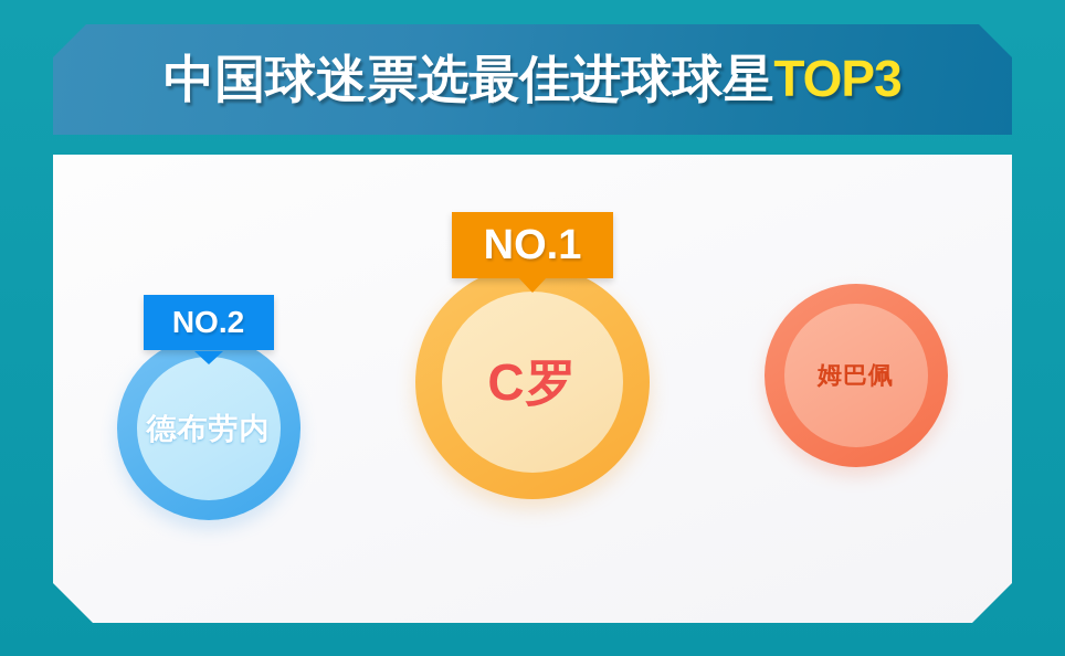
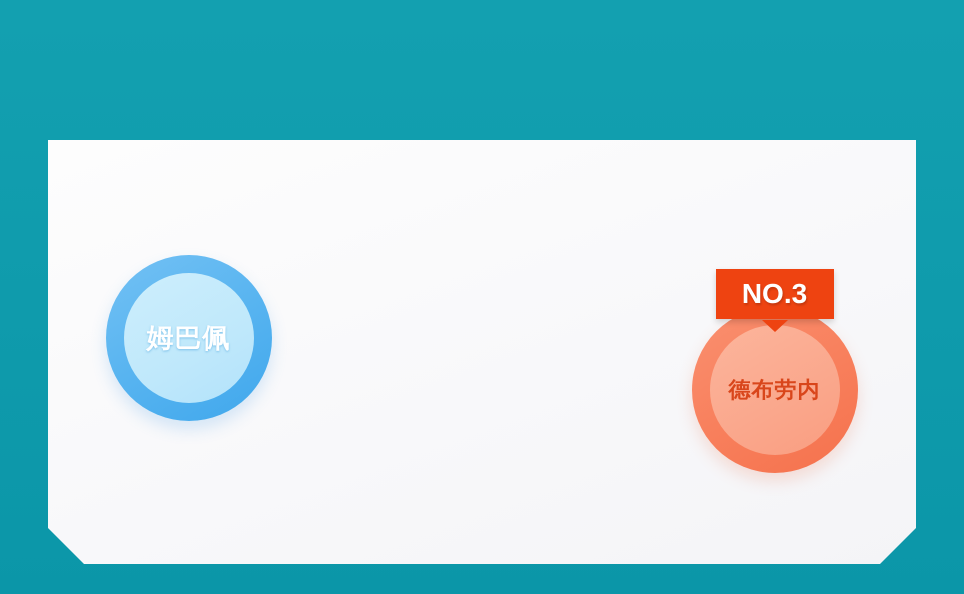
- 中国球迷票选最佳进球球星TOP3
- NO.1
- C罗
- NO.2
- 德布劳内
+ 姆巴佩
+ NO.3
- 姆巴佩
+ 德布劳内
